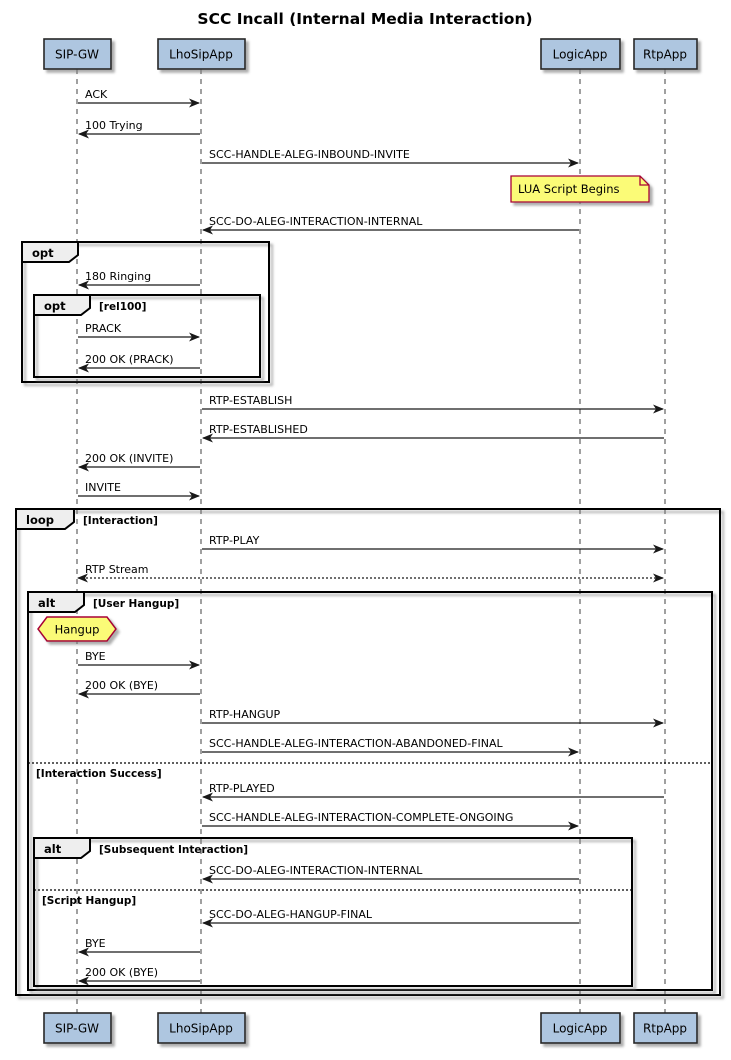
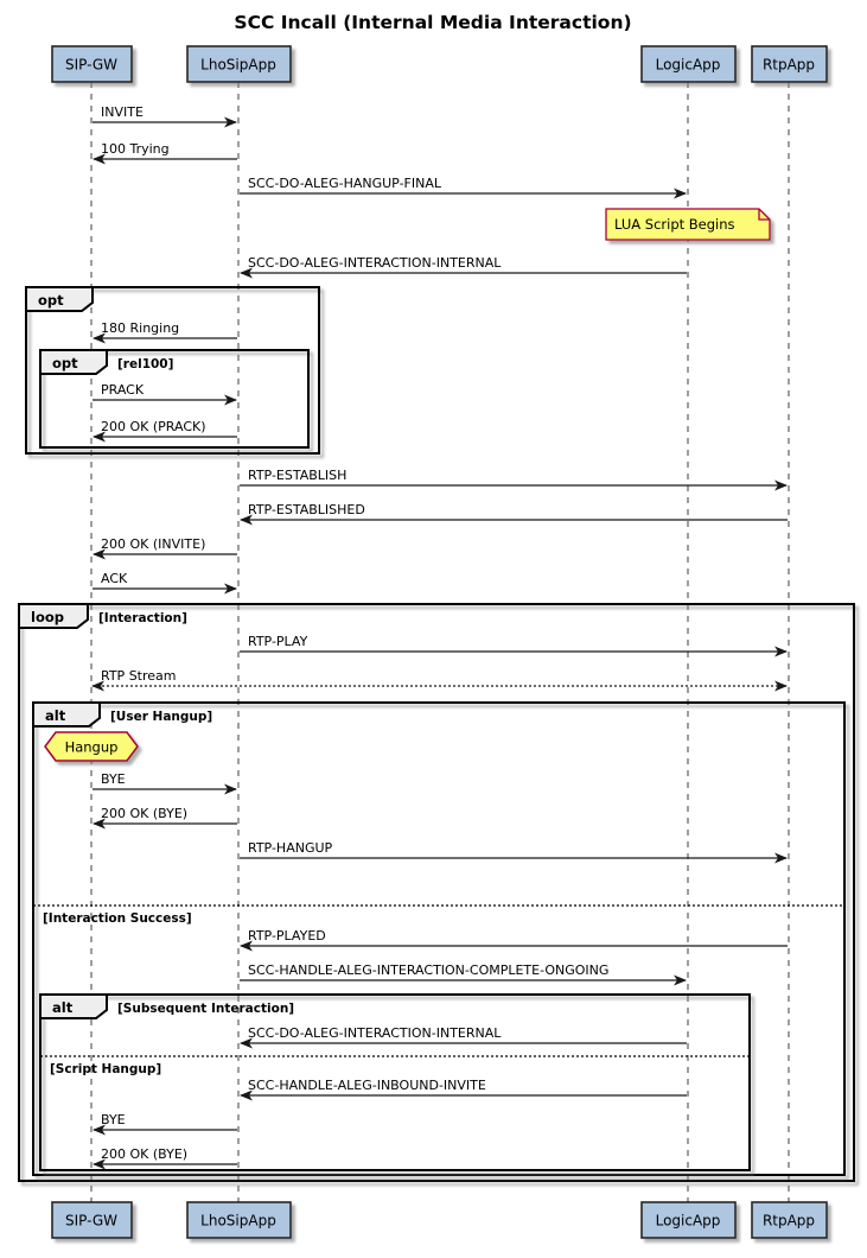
  SCC Incall (Internal Media Interaction)
  opt
  opt
  [rel100]
  loop
  [Interaction]
  alt
  [User Hangup]
  alt
  [Subsequent Interaction]
- ACK
+ INVITE
  100 Trying
- SCC-HANDLE-ALEG-INBOUND-INVITE
+ SCC-DO-ALEG-HANGUP-FINAL
  SCC-DO-ALEG-INTERACTION-INTERNAL
  180 Ringing
  PRACK
  200 OK (PRACK)
  RTP-ESTABLISH
  RTP-ESTABLISHED
  200 OK (INVITE)
- INVITE
+ ACK
  RTP-PLAY
  RTP Stream
  BYE
  200 OK (BYE)
  RTP-HANGUP
- SCC-HANDLE-ALEG-INTERACTION-ABANDONED-FINAL
  RTP-PLAYED
  SCC-HANDLE-ALEG-INTERACTION-COMPLETE-ONGOING
  SCC-DO-ALEG-INTERACTION-INTERNAL
- SCC-DO-ALEG-HANGUP-FINAL
+ SCC-HANDLE-ALEG-INBOUND-INVITE
  BYE
  200 OK (BYE)
  [Interaction Success]
  [Script Hangup]
  LUA Script Begins
  Hangup
  SIP-GW
  SIP-GW
  LhoSipApp
  LhoSipApp
  LogicApp
  LogicApp
  RtpApp
  RtpApp
